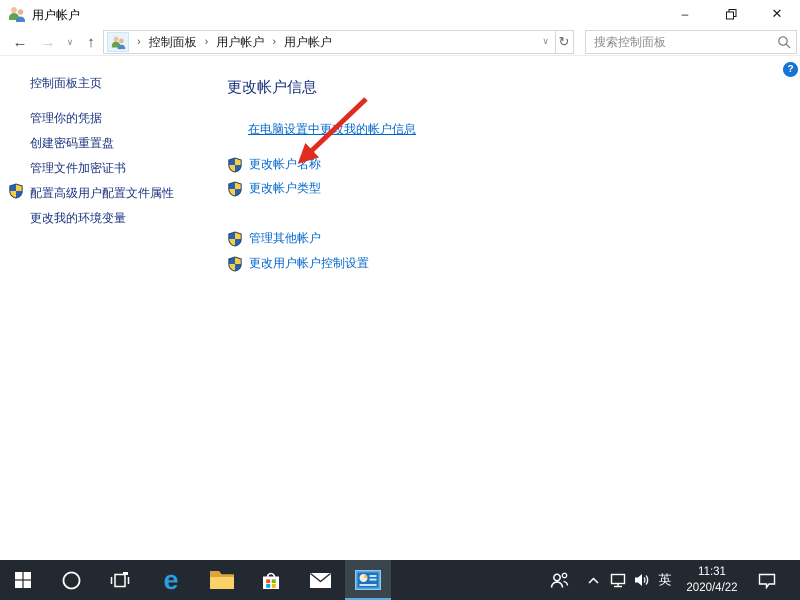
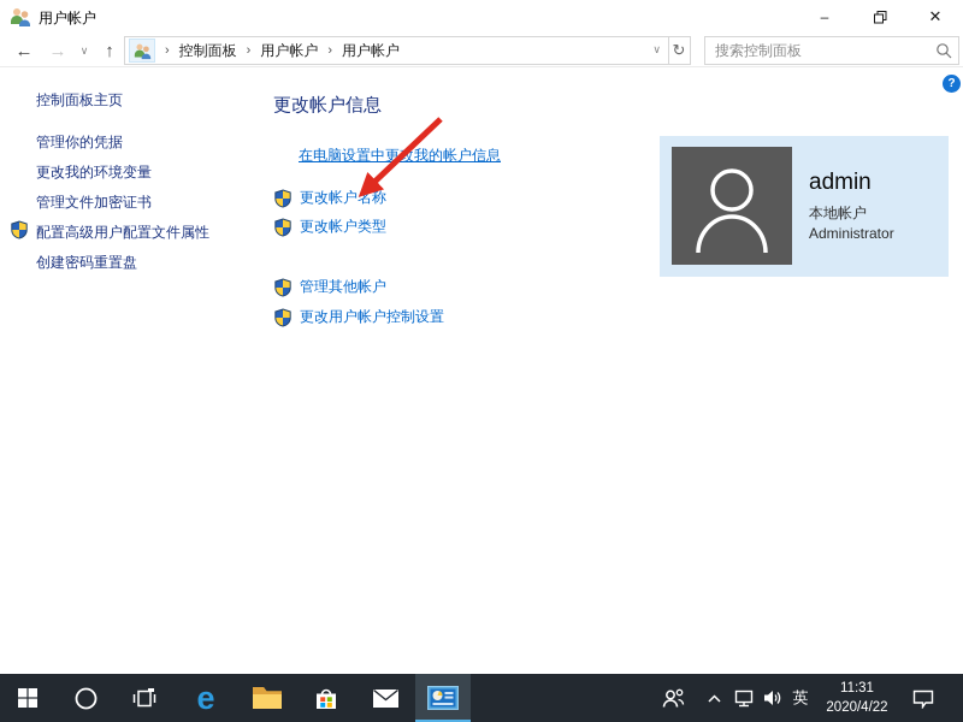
  用户帐户
  –
  ✕
  ←
  →
  ∨
  ↑
  ›
  控制面板
  ›
  用户帐户
  ›
  用户帐户
  ∨
  ↻
  搜索控制面板
  ?
  控制面板主页
  管理你的凭据
- 创建密码重置盘
+ 更改我的环境变量
  管理文件加密证书
  配置高级用户配置文件属性
- 更改我的环境变量
+ 创建密码重置盘
  更改帐户信息
  在电脑设置中更我的帐户信息
  更改帐户名称
  更改帐户类型
  管理其他帐户
  更改用户帐户控制设置
+ admin
+ 本地帐户
+ Administrator
  e
  英
  11:31
  2020/4/22
